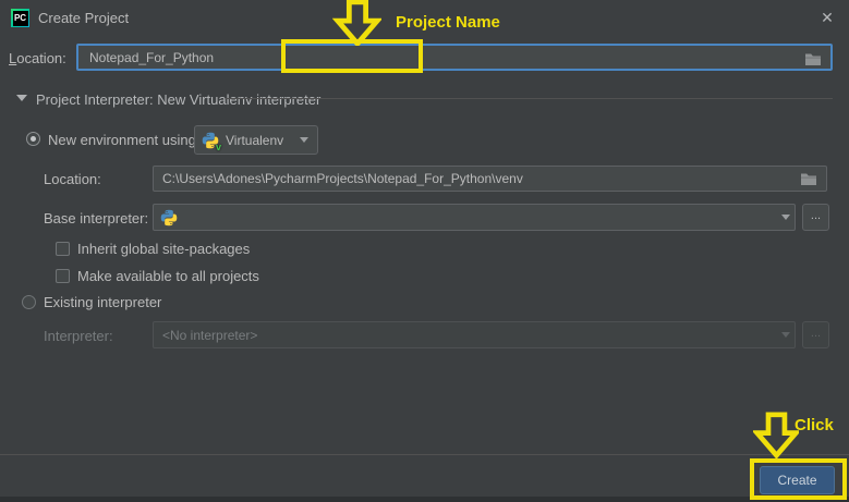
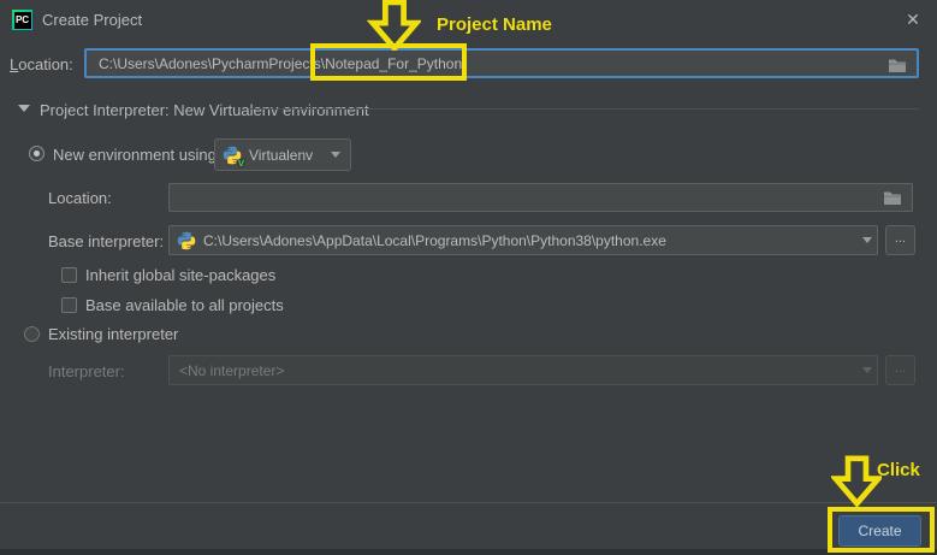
  PC
  Create Project
  ✕
  Location:
+ C:\Users\Adones\PycharmProjects\
  Notepad_For_Python
- Project Interpreter: New Virtualenv interpreter
+ Project Interpreter: New Virtualenv environment
  New environment using
  v
  Virtualenv
  Location:
- C:\Users\Adones\PycharmProjects\Notepad_For_Python\venv
  Base interpreter:
+ C:\Users\Adones\AppData\Local\Programs\Python\Python38\python.exe
  ...
  Inherit global site-packages
- Make available to all projects
+ Base available to all projects
  Existing interpreter
  Interpreter:
  <No interpreter>
  ...
  Create
  Project Name
  Click
